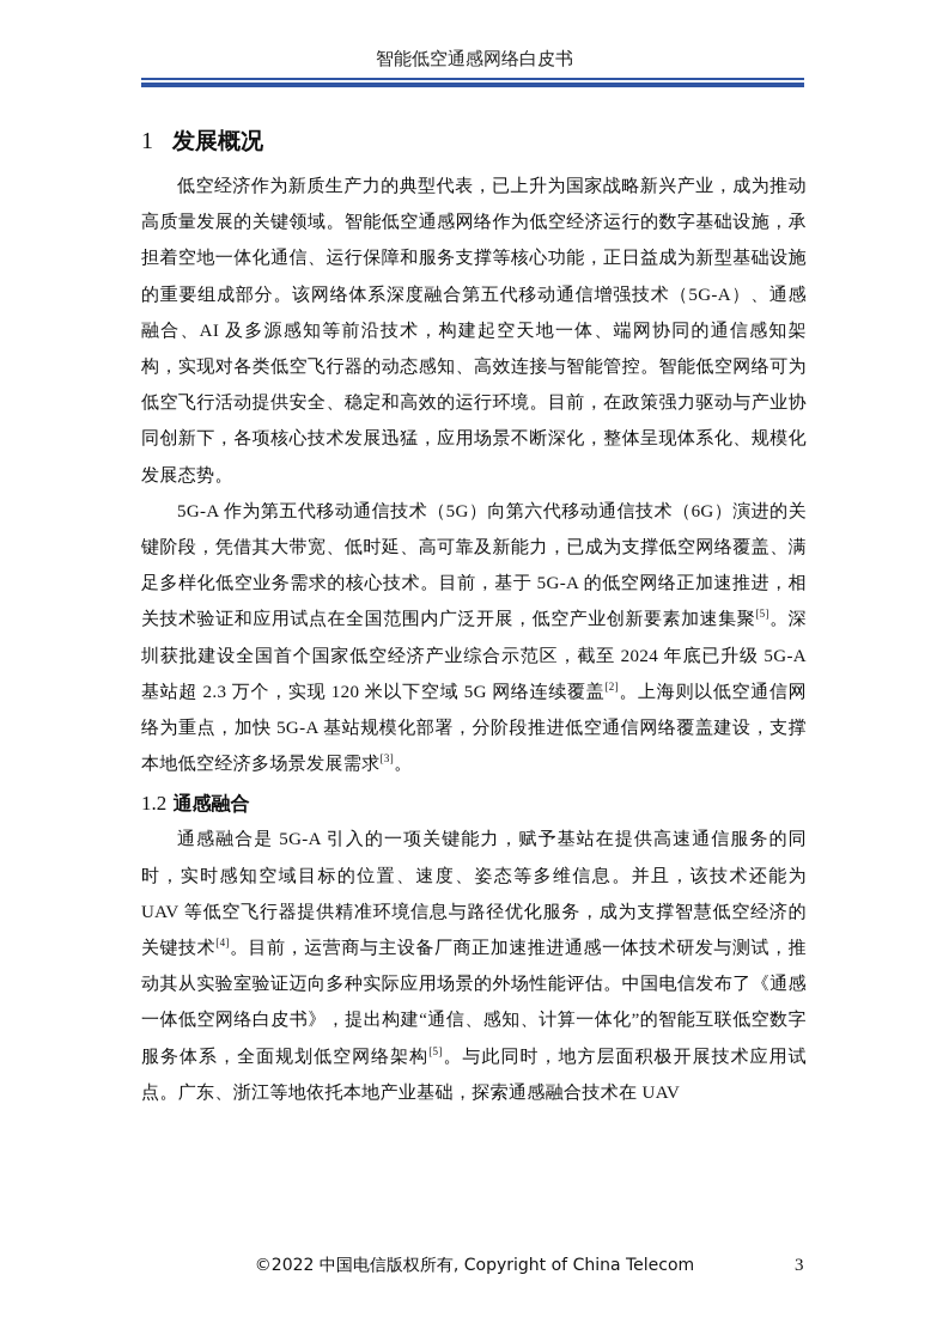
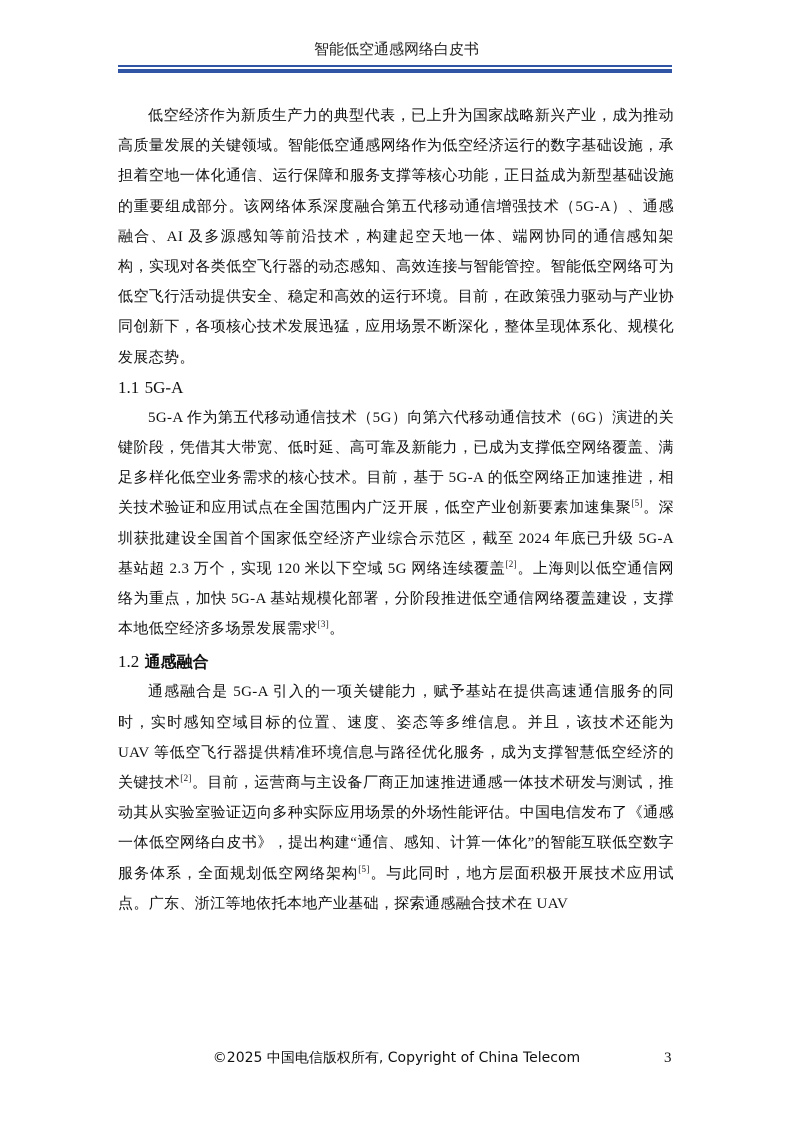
  智能低空通感网络白皮书
- 1 发展概况
  低空经济作为新质生产力的典型代表，已上升为国家战略新兴产业，成为推动高质量发展的关键领域。智能低空通感网络作为低空经济运行的数字基础设施，承担着空地一体化通信、运行保障和服务支撑等核心功能，正日益成为新型基础设施的重要组成部分。该网络体系深度融合第五代移动通信增强技术（5G-A）、通感融合、AI 及多源感知等前沿技术，构建起空天地一体、端网协同的通信感知架构，实现对各类低空飞行器的动态感知、高效连接与智能管控。智能低空网络可为低空飞行活动提供安全、稳定和高效的运行环境。目前，在政策强力驱动与产业协同创新下，各项核心技术发展迅猛，应用场景不断深化，整体呈现体系化、规模化发展态势。
+ 1.1 5G-A
  5G-A 作为第五代移动通信技术（5G）向第六代移动通信技术（6G）演进的关键阶段，凭借其大带宽、低时延、高可靠及新能力，已成为支撑低空网络覆盖、满足多样化低空业务需求的核心技术。目前，基于 5G-A 的低空网络正加速推进，相关技术验证和应用试点在全国范围内广泛开展，低空产业创新要素加速集聚[5]。深圳获批建设全国首个国家低空经济产业综合示范区，截至 2024 年底已升级 5G-A 基站超 2.3 万个，实现 120 米以下空域 5G 网络连续覆盖[2]。上海则以低空通信网络为重点，加快 5G-A 基站规模化部署，分阶段推进低空通信网络覆盖建设，支撑本地低空经济多场景发展需求[3]。
  1.2 通感融合
- 通感融合是 5G-A 引入的一项关键能力，赋予基站在提供高速通信服务的同时，实时感知空域目标的位置、速度、姿态等多维信息。并且，该技术还能为 UAV 等低空飞行器提供精准环境信息与路径优化服务，成为支撑智慧低空经济的关键技术[4]。目前，运营商与主设备厂商正加速推进通感一体技术研发与测试，推动其从实验室验证迈向多种实际应用场景的外场性能评估。中国电信发布了《通感一体低空网络白皮书》，提出构建“通信、感知、计算一体化”的智能互联低空数字服务体系，全面规划低空网络架构[5]。与此同时，地方层面积极开展技术应用试点。广东、浙江等地依托本地产业基础，探索通感融合技术在 UAV
+ 通感融合是 5G-A 引入的一项关键能力，赋予基站在提供高速通信服务的同时，实时感知空域目标的位置、速度、姿态等多维信息。并且，该技术还能为 UAV 等低空飞行器提供精准环境信息与路径优化服务，成为支撑智慧低空经济的关键技术[2]。目前，运营商与主设备厂商正加速推进通感一体技术研发与测试，推动其从实验室验证迈向多种实际应用场景的外场性能评估。中国电信发布了《通感一体低空网络白皮书》，提出构建“通信、感知、计算一体化”的智能互联低空数字服务体系，全面规划低空网络架构[5]。与此同时，地方层面积极开展技术应用试点。广东、浙江等地依托本地产业基础，探索通感融合技术在 UAV
- ©2022 中国电信版权所有, Copyright of China Telecom
+ ©2025 中国电信版权所有, Copyright of China Telecom
  3
